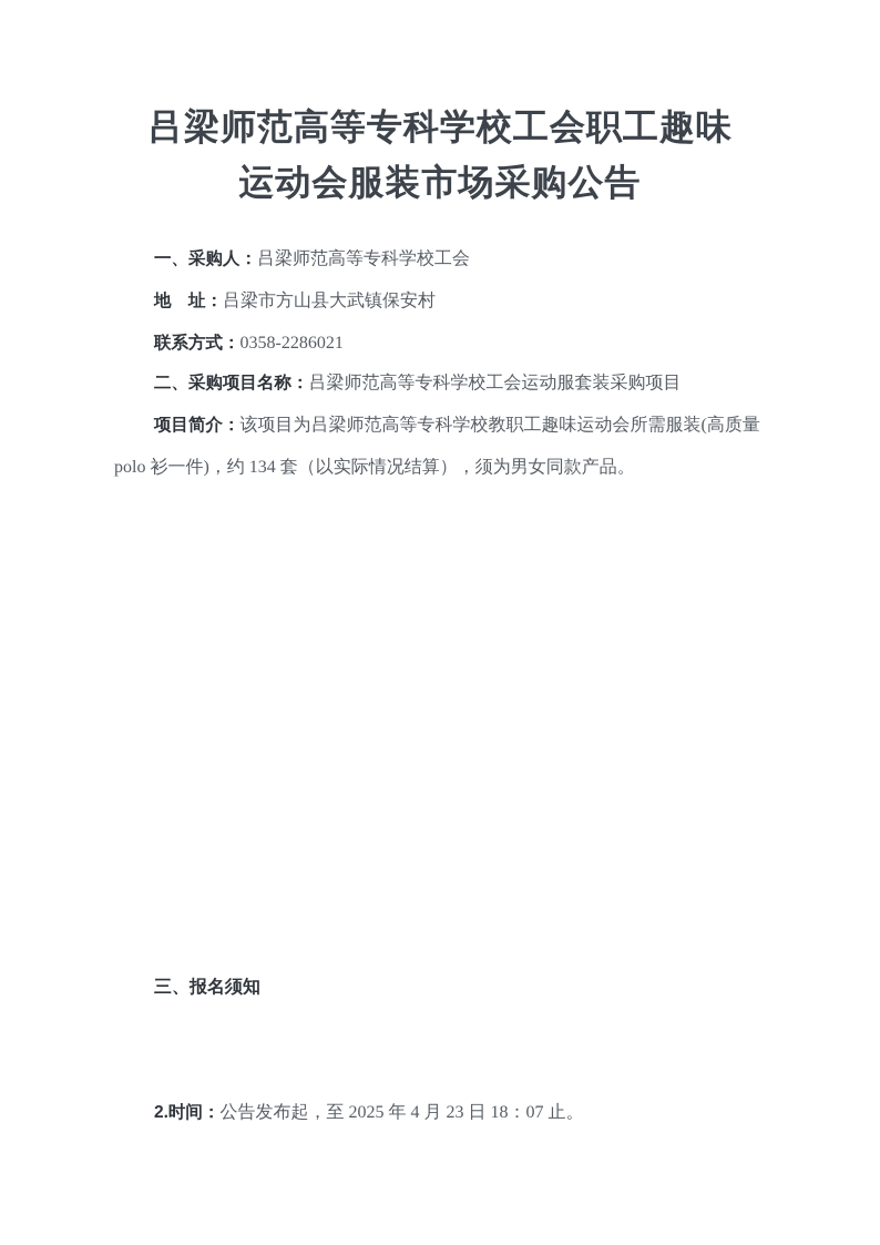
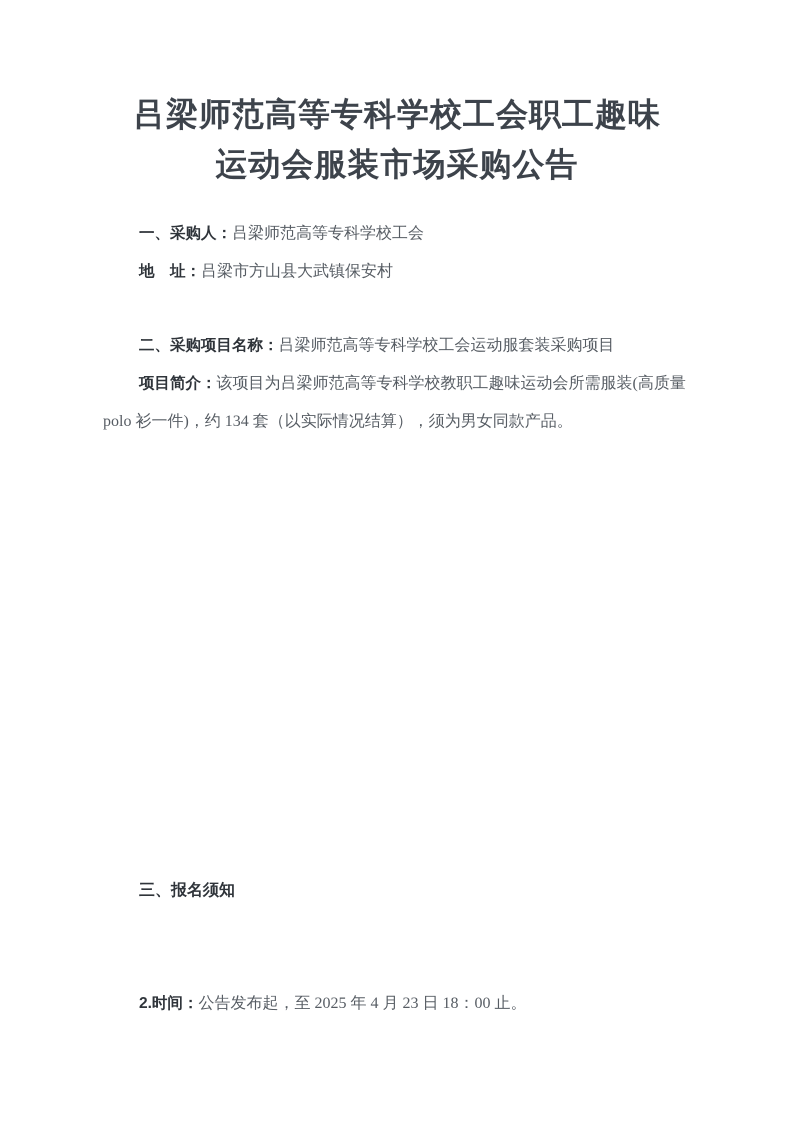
  吕梁师范高等专科学校工会职工趣味
  运动会服装市场采购公告
  一、采购人：吕梁师范高等专科学校工会
  地 址：吕梁市方山县大武镇保安村
- 联系方式：0358-2286021
  二、采购项目名称：吕梁师范高等专科学校工会运动服套装采购项目
  项目简介：该项目为吕梁师范高等专科学校教职工趣味运动会所需服装(高质量 polo 衫一件)，约 134 套（以实际情况结算），须为男女同款产品。
  三、报名须知
- 2.时间：公告发布起，至 2025 年 4 月 23 日 18：07 止。
+ 2.时间：公告发布起，至 2025 年 4 月 23 日 18：00 止。
